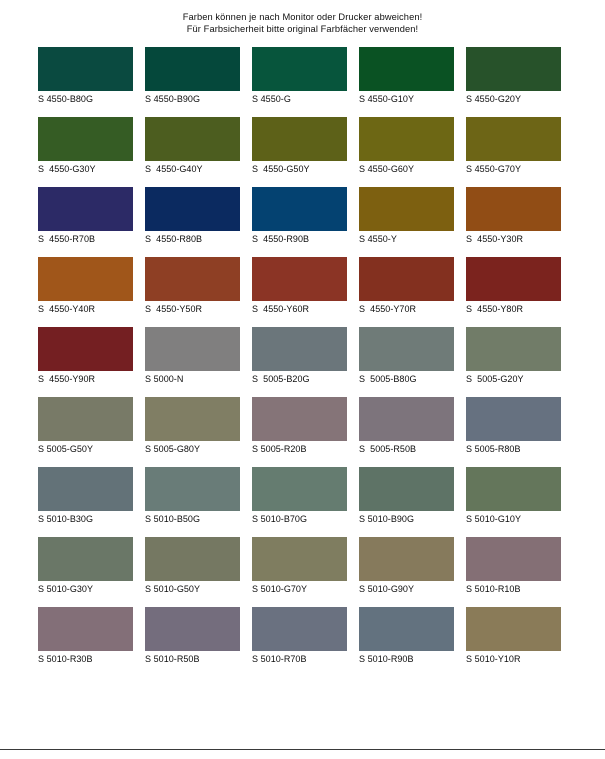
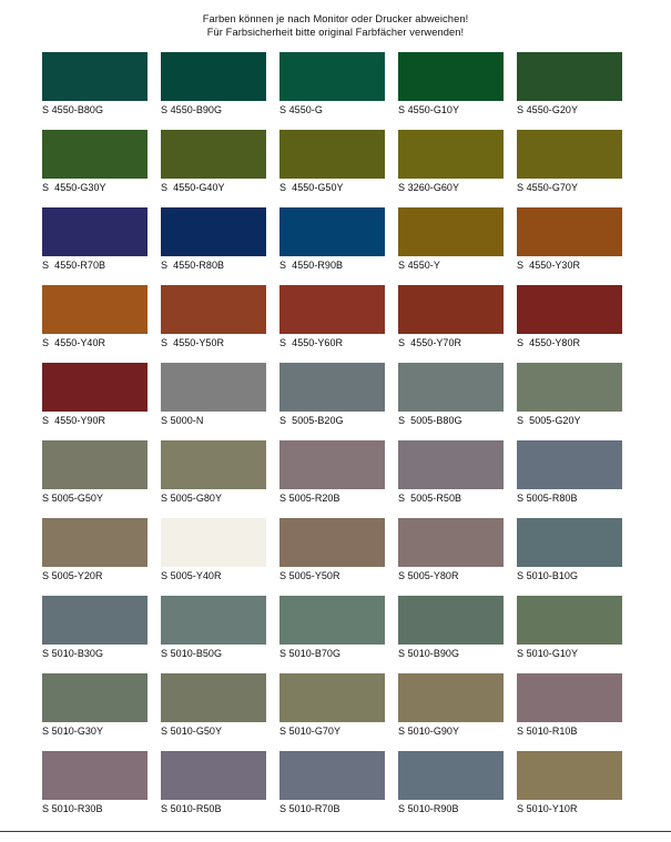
  Farben können je nach Monitor oder Drucker abweichen!
  Für Farbsicherheit bitte original Farbfächer verwenden!
  S 4550-B80G
  S 4550-B90G
  S 4550-G
  S 4550-G10Y
  S 4550-G20Y
  S 4550-G30Y
  S 4550-G40Y
  S 4550-G50Y
- S 4550-G60Y
+ S 3260-G60Y
  S 4550-G70Y
  S 4550-R70B
  S 4550-R80B
  S 4550-R90B
  S 4550-Y
  S 4550-Y30R
  S 4550-Y40R
  S 4550-Y50R
  S 4550-Y60R
  S 4550-Y70R
  S 4550-Y80R
  S 4550-Y90R
  S 5000-N
  S 5005-B20G
  S 5005-B80G
  S 5005-G20Y
  S 5005-G50Y
  S 5005-G80Y
  S 5005-R20B
  S 5005-R50B
  S 5005-R80B
+ S 5005-Y20R
+ S 5005-Y40R
+ S 5005-Y50R
+ S 5005-Y80R
+ S 5010-B10G
  S 5010-B30G
  S 5010-B50G
  S 5010-B70G
  S 5010-B90G
  S 5010-G10Y
  S 5010-G30Y
  S 5010-G50Y
  S 5010-G70Y
  S 5010-G90Y
  S 5010-R10B
  S 5010-R30B
  S 5010-R50B
  S 5010-R70B
  S 5010-R90B
  S 5010-Y10R
